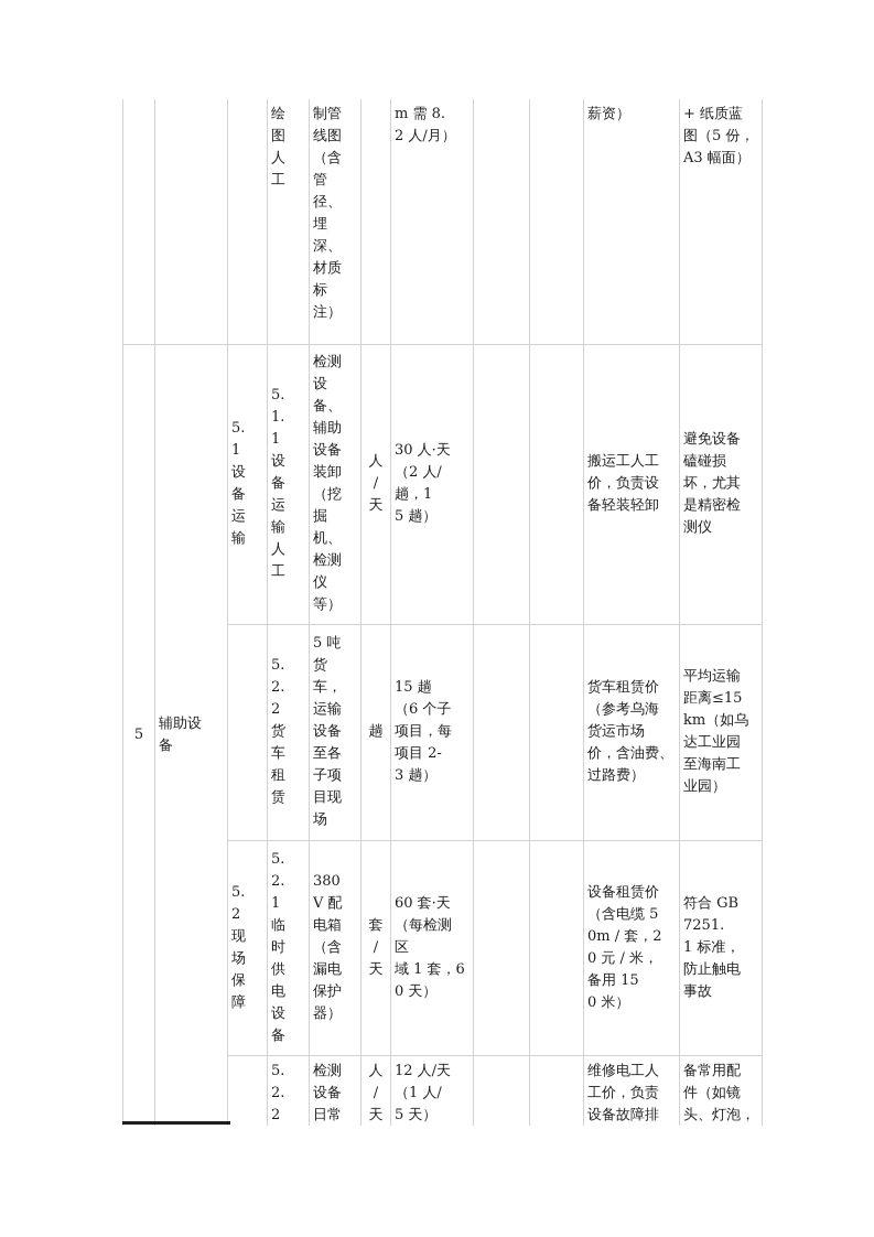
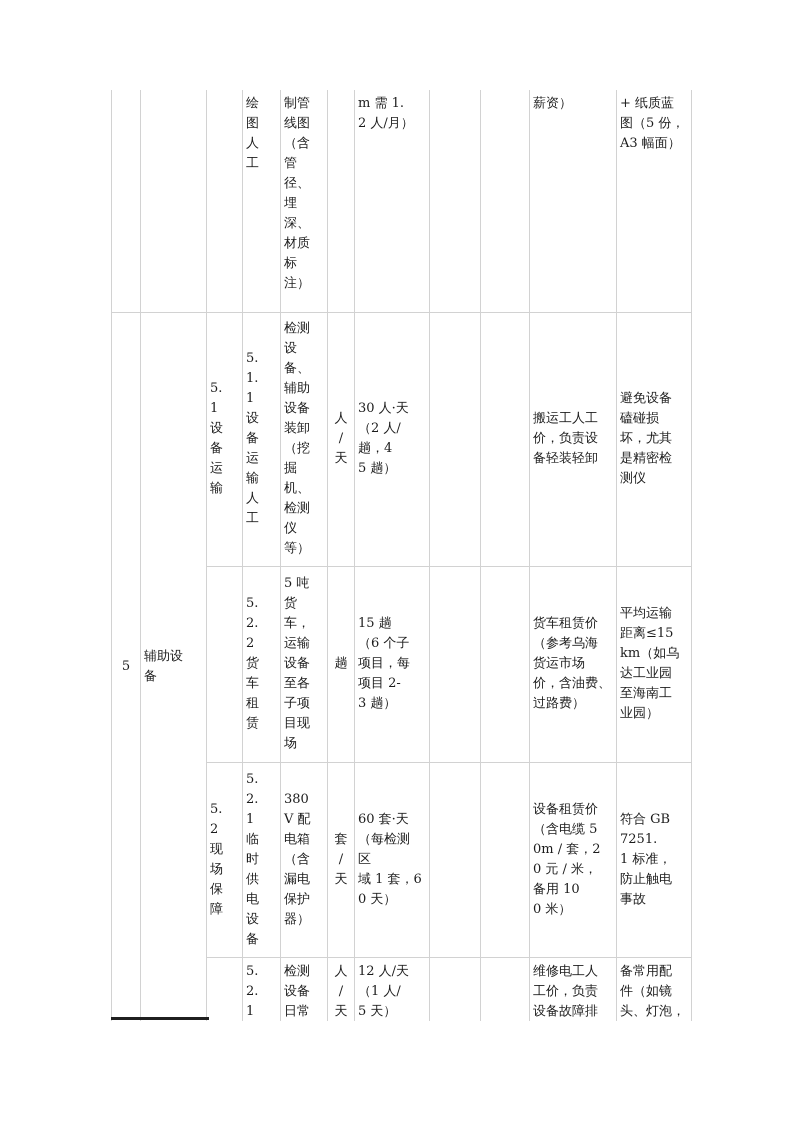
- 			绘 图 人 工	制管 线图 （含 管 径、 埋 深、 材质 标 注）		m 需 8. 2 人/月）			薪资）	+ 纸质蓝 图（5 份， A3 幅面）
+ 			绘 图 人 工	制管 线图 （含 管 径、 埋 深、 材质 标 注）		m 需 1. 2 人/月）			薪资）	+ 纸质蓝 图（5 份， A3 幅面）
- 5	辅助设 备	5. 1 设 备 运 输	5. 1. 1 设 备 运 输 人 工	检测 设 备、 辅助 设备 装卸 （挖 掘 机、 检测 仪 等）	人 / 天	30 人·天 （2 人/ 趟，1 5 趟）			搬运工人工 价，负责设 备轻装轻卸	避免设备 磕碰损 坏，尤其 是精密检 测仪
+ 5	辅助设 备	5. 1 设 备 运 输	5. 1. 1 设 备 运 输 人 工	检测 设 备、 辅助 设备 装卸 （挖 掘 机、 检测 仪 等）	人 / 天	30 人·天 （2 人/ 趟，4 5 趟）			搬运工人工 价，负责设 备轻装轻卸	避免设备 磕碰损 坏，尤其 是精密检 测仪
  	5. 2. 2 货 车 租 赁	5 吨 货 车， 运输 设备 至各 子项 目现 场	趟	15 趟 （6 个子 项目，每 项目 2- 3 趟）			货车租赁价 （参考乌海 货运市场 价，含油费、 过路费）	平均运输 距离≤15 km（如乌 达工业园 至海南工 业园）
- 5. 2 现 场 保 障	5. 2. 1 临 时 供 电 设 备	380 V 配 电箱 （含 漏电 保护 器）	套 / 天	60 套·天 （每检测 区 域 1 套，6 0 天）			设备租赁价 （含电缆 5 0m / 套，2 0 元 / 米， 备用 15 0 米）	符合 GB 7251. 1 标准， 防止触电 事故
+ 5. 2 现 场 保 障	5. 2. 1 临 时 供 电 设 备	380 V 配 电箱 （含 漏电 保护 器）	套 / 天	60 套·天 （每检测 区 域 1 套，6 0 天）			设备租赁价 （含电缆 5 0m / 套，2 0 元 / 米， 备用 10 0 米）	符合 GB 7251. 1 标准， 防止触电 事故
- 	5. 2. 2	检测 设备 日常	人 / 天	12 人/天 （1 人/ 5 天）			维修电工人 工价，负责 设备故障排	备常用配 件（如镜 头、灯泡，
+ 	5. 2. 1	检测 设备 日常	人 / 天	12 人/天 （1 人/ 5 天）			维修电工人 工价，负责 设备故障排	备常用配 件（如镜 头、灯泡，
